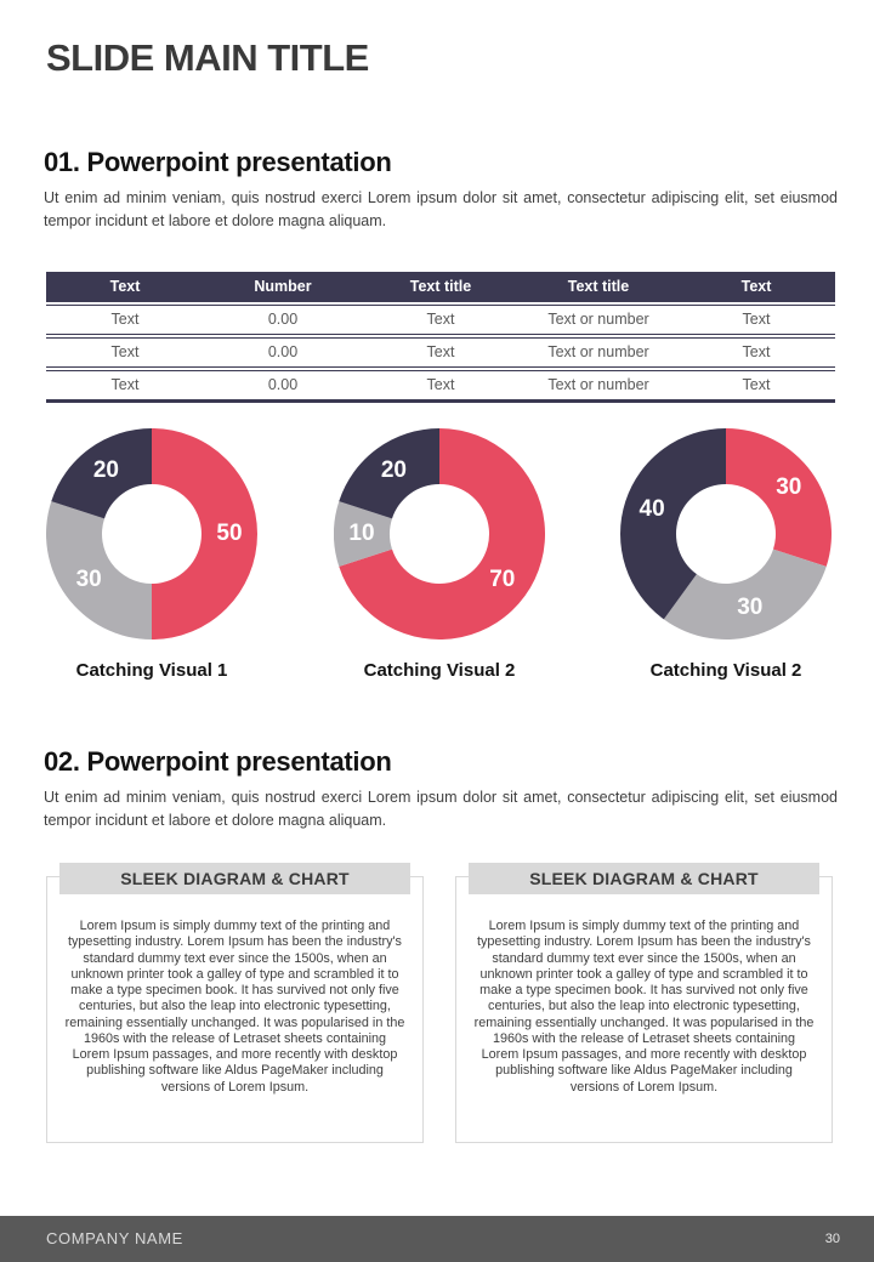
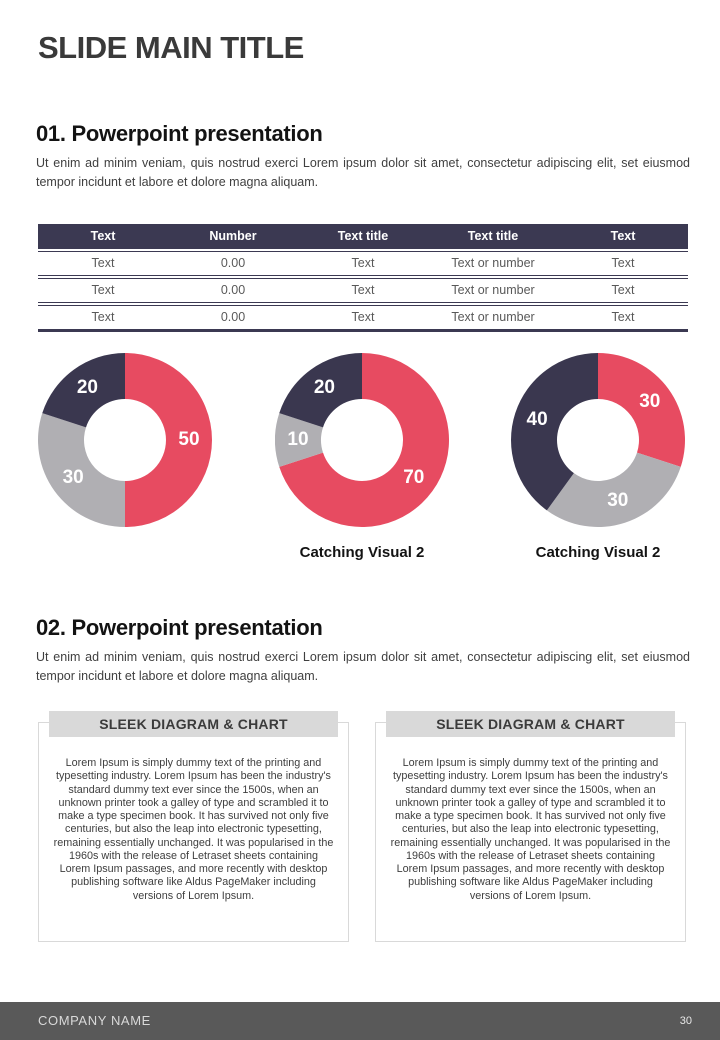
  SLIDE MAIN TITLE
  01. Powerpoint presentation
  Ut enim ad minim veniam, quis nostrud exerci Lorem ipsum dolor sit amet, consectetur adipiscing elit, set eiusmod tempor incidunt et labore et dolore magna aliquam.
  Text	Number	Text title	Text title	Text
  Text	0.00	Text	Text or number	Text
  Text	0.00	Text	Text or number	Text
  Text	0.00	Text	Text or number	Text
  50
  30
  20
- Catching Visual 1
  70
  10
  20
  Catching Visual 2
  30
  30
  40
  Catching Visual 2
  02. Powerpoint presentation
  Ut enim ad minim veniam, quis nostrud exerci Lorem ipsum dolor sit amet, consectetur adipiscing elit, set eiusmod tempor incidunt et labore et dolore magna aliquam.
  SLEEK DIAGRAM & CHART
  Lorem Ipsum is simply dummy text of the printing and typesetting industry. Lorem Ipsum has been the industry's standard dummy text ever since the 1500s, when an unknown printer took a galley of type and scrambled it to make a type specimen book. It has survived not only five centuries, but also the leap into electronic typesetting, remaining essentially unchanged. It was popularised in the 1960s with the release of Letraset sheets containing Lorem Ipsum passages, and more recently with desktop publishing software like Aldus PageMaker including versions of Lorem Ipsum.
  SLEEK DIAGRAM & CHART
  Lorem Ipsum is simply dummy text of the printing and typesetting industry. Lorem Ipsum has been the industry's standard dummy text ever since the 1500s, when an unknown printer took a galley of type and scrambled it to make a type specimen book. It has survived not only five centuries, but also the leap into electronic typesetting, remaining essentially unchanged. It was popularised in the 1960s with the release of Letraset sheets containing Lorem Ipsum passages, and more recently with desktop publishing software like Aldus PageMaker including versions of Lorem Ipsum.
  COMPANY NAME
  30
